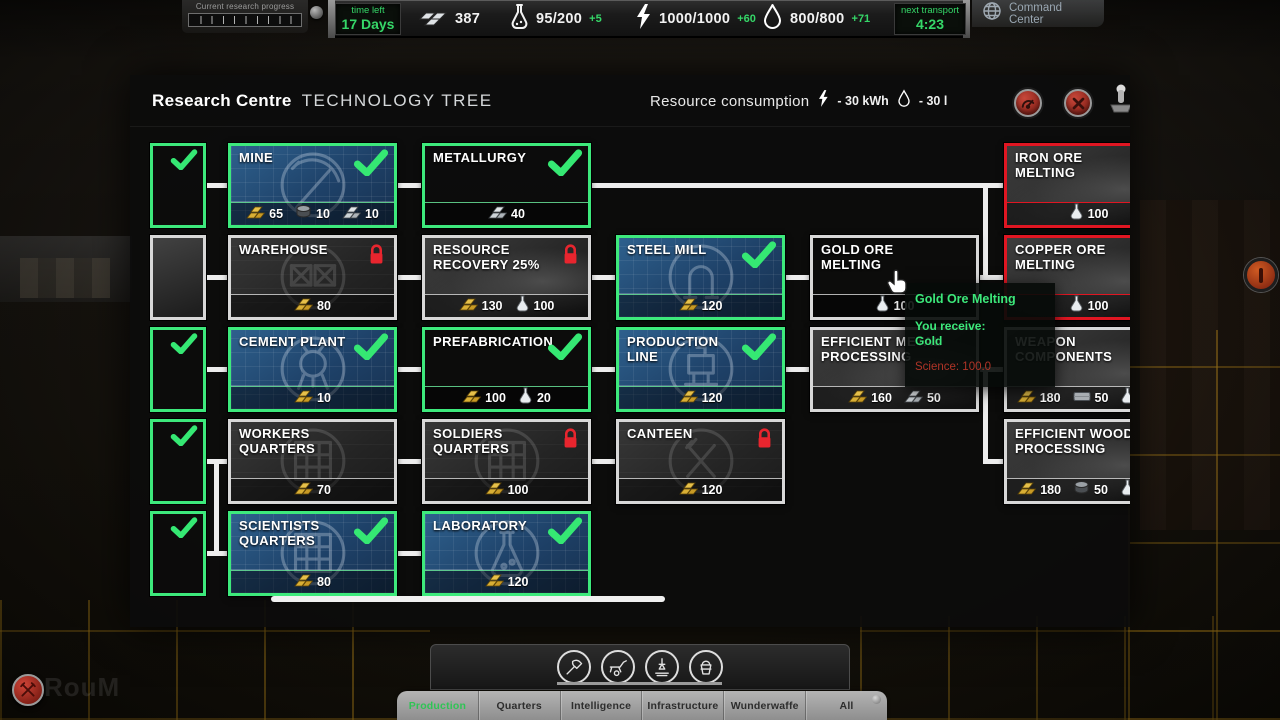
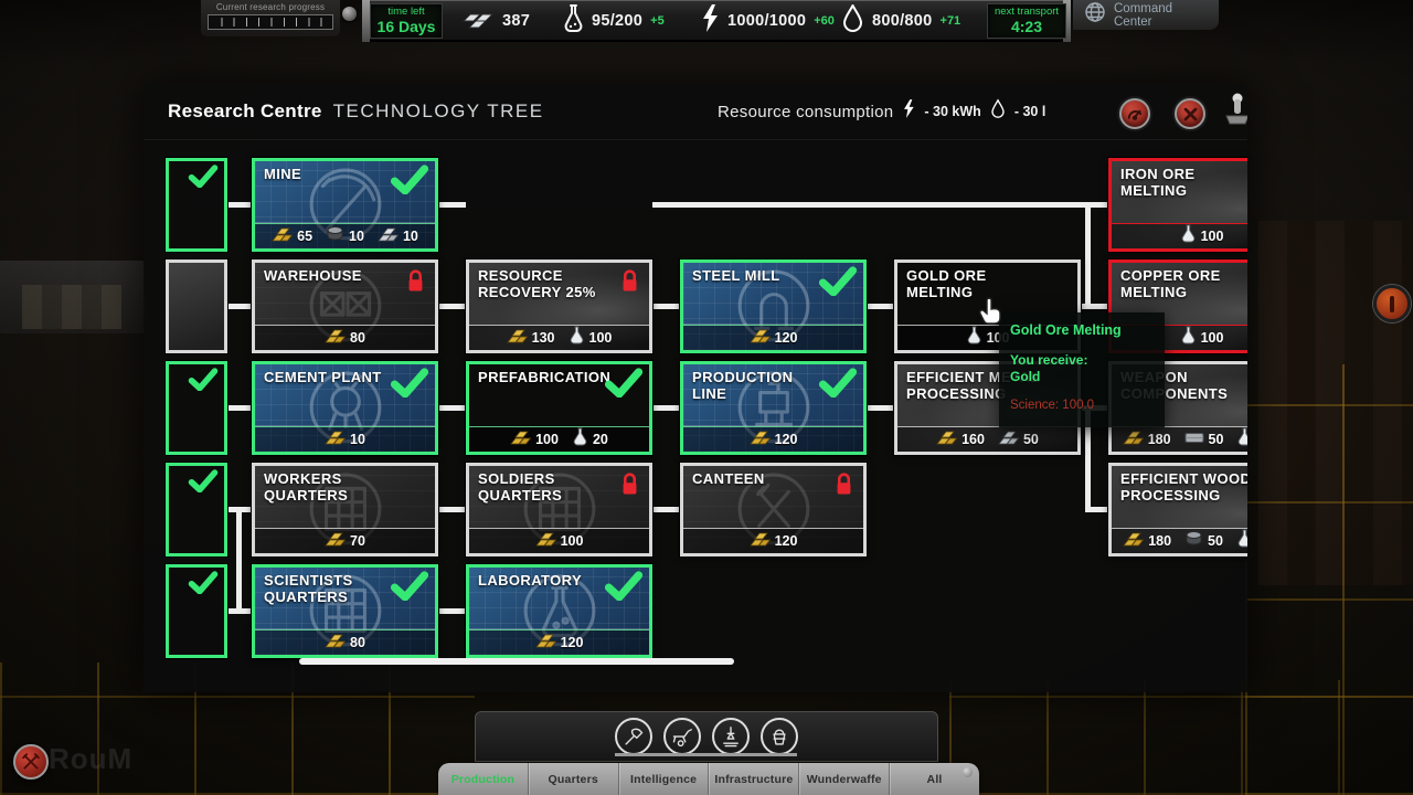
  RouM
  Current research progress
  time left
- 17 Days
+ 16 Days
  387
  95/200
  +5
  1000/1000
  +60
  800/800
  +71
  next transport
  4:23
  Command Center
  Research Centre TECHNOLOGY TREE
  Resource consumption
  - 30 kWh
  - 30 l
  MINE
  65
  10
  10
- METALLURGY
- 40
  IRON ORE MELTING
  100
  WAREHOUSE
  80
  RESOURCE RECOVERY 25%
  130
  100
  STEEL MILL
  120
  GOLD ORE MELTING
  COPPER ORE MELTING
  100
  CEMENT PLANT
  10
  PREFABRICATION
  100
  20
  PRODUCTION LINE
  120
  EFFICIENT M PROCESSIN
  160
  50
  180
  50
  WORKERS QUARTERS
  70
  SOLDIERS QUARTERS
  100
  CANTEEN
  120
  EFFICIENT WOOD PROCESSING
  180
  50
  SCIENTISTS QUARTERS
  80
  LABORATORY
  120
  Gold Ore Melting
  You receive:
  Gold
  Science: 100.0
  Production
  Quarters
  Intelligence
  Infrastructure
  Wunderwaffe
  All
